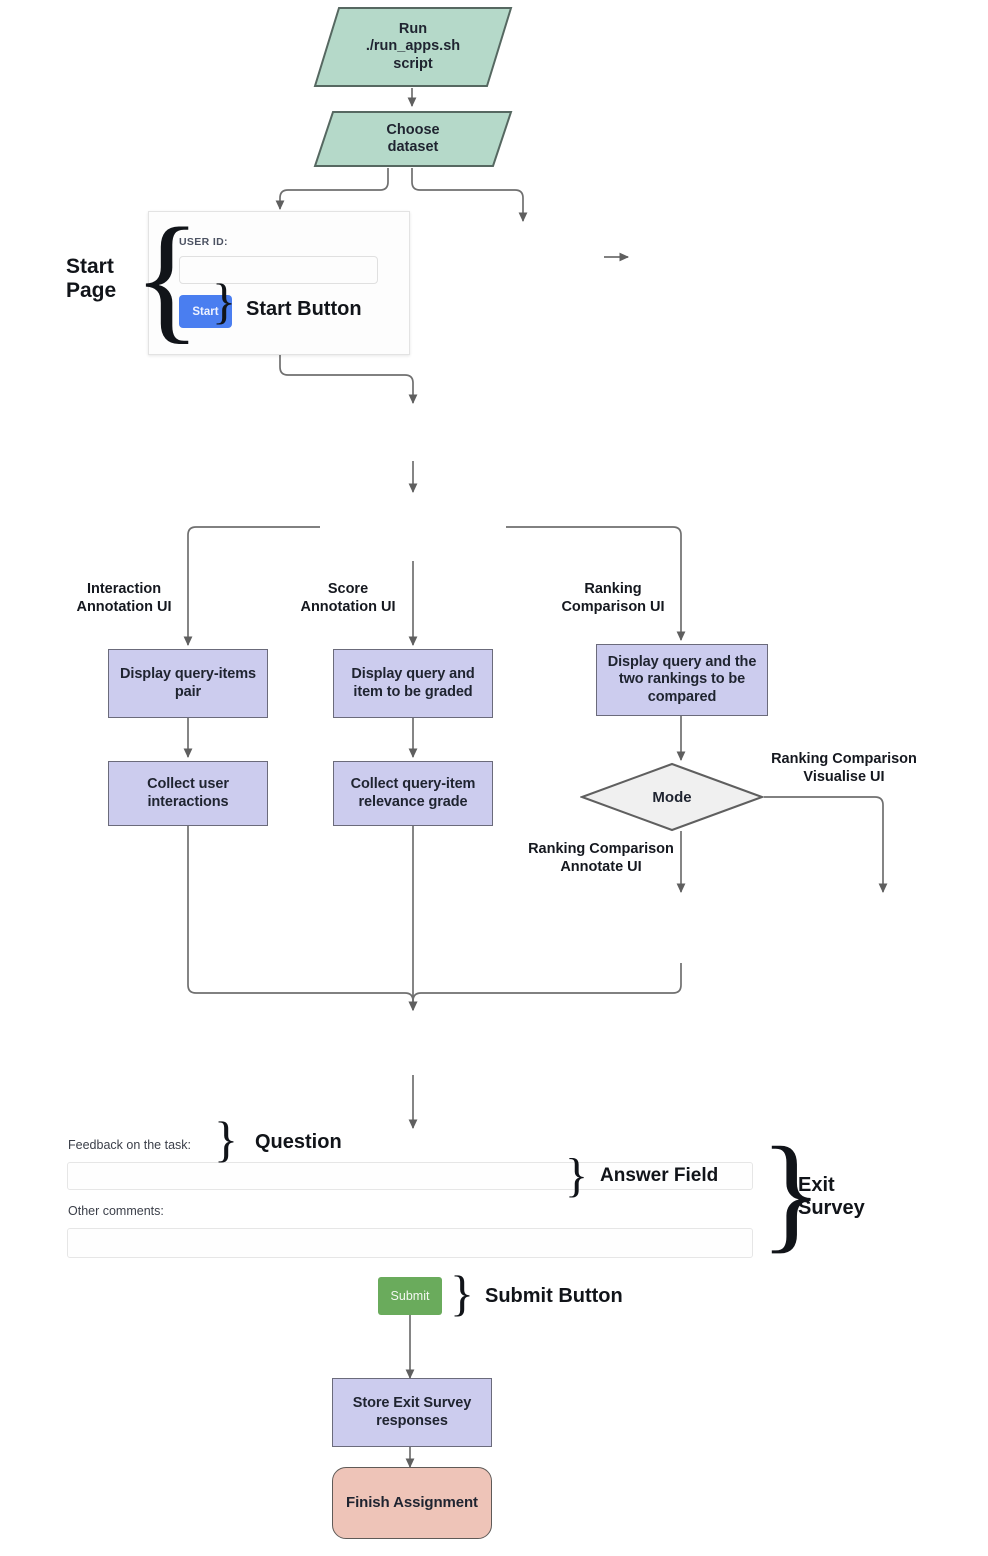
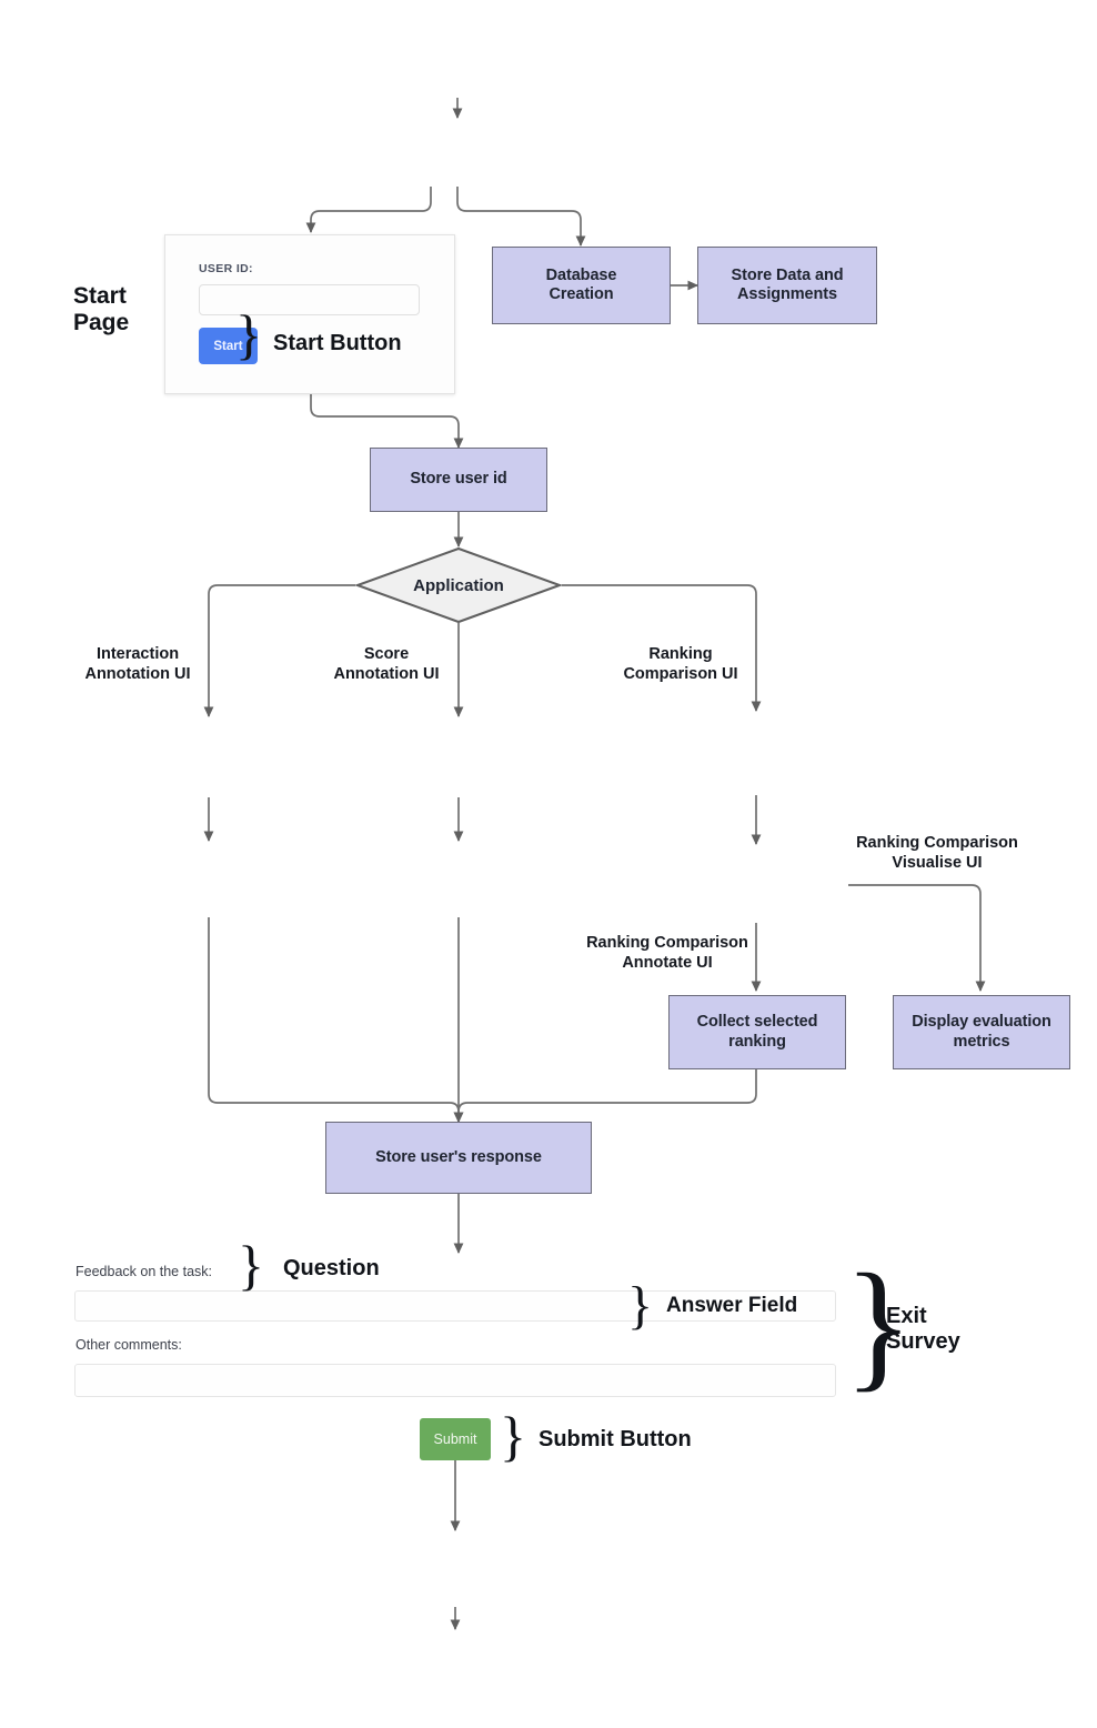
- Run
- ./run_apps.sh
- script
- Choose
- dataset
  USER ID:
  Start
- {
  Start
  Page
  }
  Start Button
+ Database
+ Creation
+ Store Data and
+ Assignments
+ Store user id
+ Application
  Interaction
  Annotation UI
  Score
  Annotation UI
  Ranking
  Comparison UI
- Display query-items
- pair
- Collect user
- interactions
- Display query and
- item to be graded
- Collect query-item
- relevance grade
- Display query and the
- two rankings to be
- compared
- Mode
  Ranking Comparison
  Visualise UI
  Ranking Comparison
  Annotate UI
+ Collect selected
+ ranking
+ Display evaluation
+ metrics
+ Store user's response
  Feedback on the task:
  Other comments:
  }
  Question
  }
  Answer Field
  }
  Exit
  Survey
  Submit
  }
  Submit Button
- Store Exit Survey
- responses
- Finish Assignment
